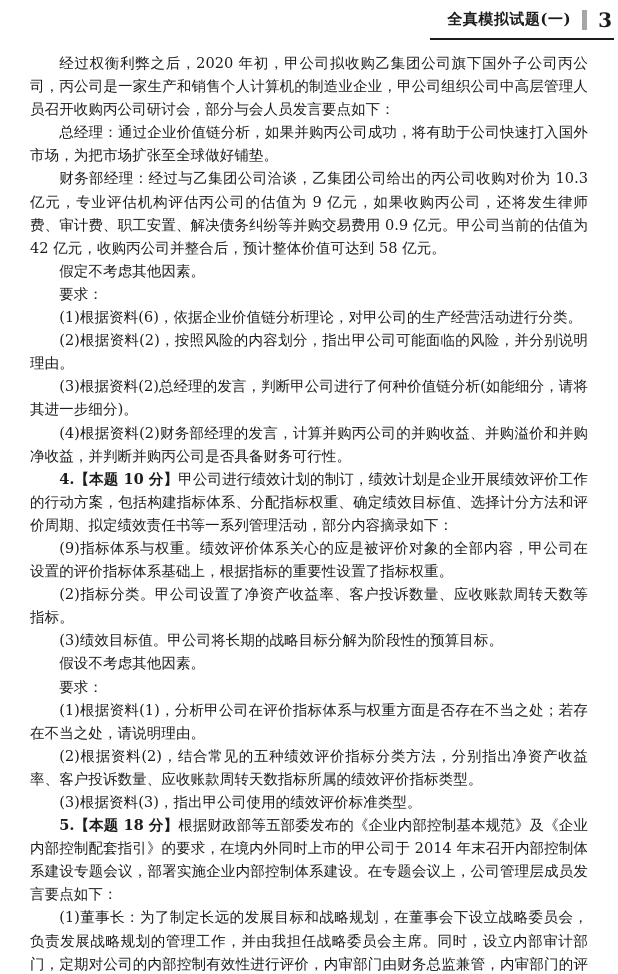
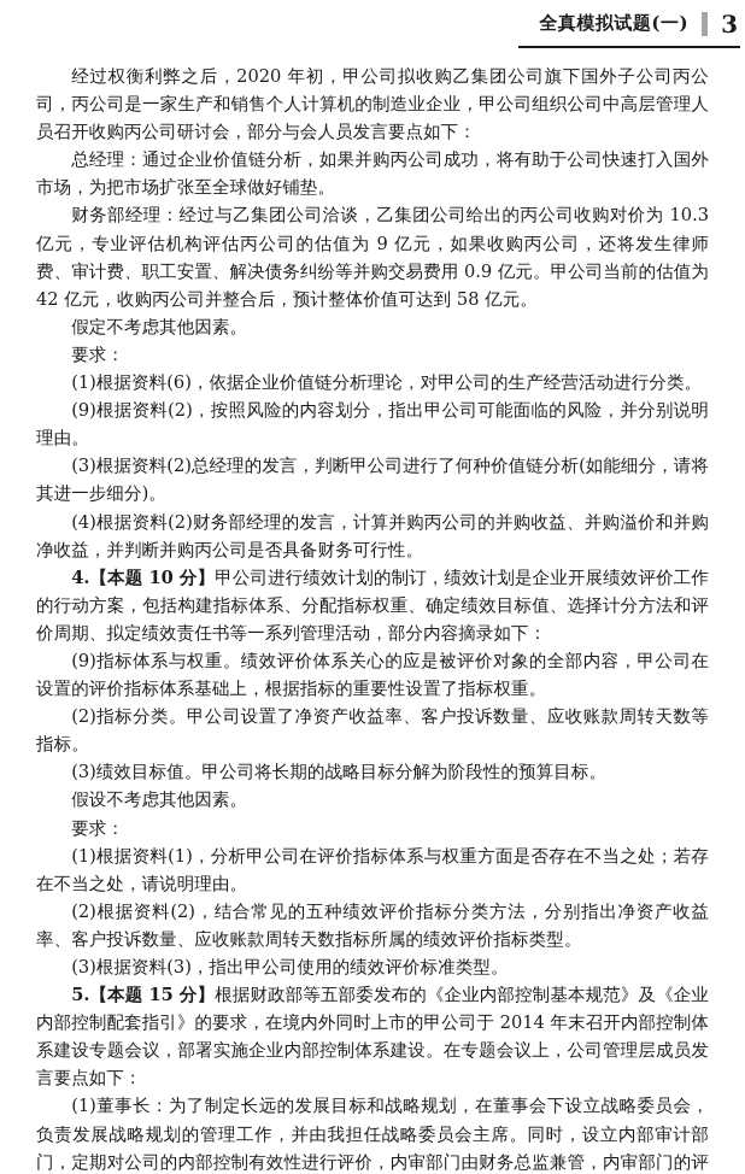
  全真模拟试题(一)
  3
  经过权衡利弊之后，2020 年初，甲公司拟收购乙集团公司旗下国外子公司丙公司，丙公司是一家生产和销售个人计算机的制造业企业，甲公司组织公司中高层管理人员召开收购丙公司研讨会，部分与会人员发言要点如下：
  总经理：通过企业价值链分析，如果并购丙公司成功，将有助于公司快速打入国外市场，为把市场扩张至全球做好铺垫。
  财务部经理：经过与乙集团公司洽谈，乙集团公司给出的丙公司收购对价为 10.3 亿元，专业评估机构评估丙公司的估值为 9 亿元，如果收购丙公司，还将发生律师费、审计费、职工安置、解决债务纠纷等并购交易费用 0.9 亿元。甲公司当前的估值为 42 亿元，收购丙公司并整合后，预计整体价值可达到 58 亿元。
  假定不考虑其他因素。
  要求：
  (1)根据资料(6)，依据企业价值链分析理论，对甲公司的生产经营活动进行分类。
- (2)根据资料(2)，按照风险的内容划分，指出甲公司可能面临的风险，并分别说明理由。
+ (9)根据资料(2)，按照风险的内容划分，指出甲公司可能面临的风险，并分别说明理由。
  (3)根据资料(2)总经理的发言，判断甲公司进行了何种价值链分析(如能细分，请将其进一步细分)。
  (4)根据资料(2)财务部经理的发言，计算并购丙公司的并购收益、并购溢价和并购净收益，并判断并购丙公司是否具备财务可行性。
  4.【本题 10 分】甲公司进行绩效计划的制订，绩效计划是企业开展绩效评价工作的行动方案，包括构建指标体系、分配指标权重、确定绩效目标值、选择计分方法和评价周期、拟定绩效责任书等一系列管理活动，部分内容摘录如下：
  (9)指标体系与权重。绩效评价体系关心的应是被评价对象的全部内容，甲公司在设置的评价指标体系基础上，根据指标的重要性设置了指标权重。
  (2)指标分类。甲公司设置了净资产收益率、客户投诉数量、应收账款周转天数等指标。
  (3)绩效目标值。甲公司将长期的战略目标分解为阶段性的预算目标。
  假设不考虑其他因素。
  要求：
  (1)根据资料(1)，分析甲公司在评价指标体系与权重方面是否存在不当之处；若存在不当之处，请说明理由。
  (2)根据资料(2)，结合常见的五种绩效评价指标分类方法，分别指出净资产收益率、客户投诉数量、应收账款周转天数指标所属的绩效评价指标类型。
  (3)根据资料(3)，指出甲公司使用的绩效评价标准类型。
- 5.【本题 18 分】根据财政部等五部委发布的《企业内部控制基本规范》及《企业内部控制配套指引》的要求，在境内外同时上市的甲公司于 2014 年末召开内部控制体系建设专题会议，部署实施企业内部控制体系建设。在专题会议上，公司管理层成员发言要点如下：
+ 5.【本题 15 分】根据财政部等五部委发布的《企业内部控制基本规范》及《企业内部控制配套指引》的要求，在境内外同时上市的甲公司于 2014 年末召开内部控制体系建设专题会议，部署实施企业内部控制体系建设。在专题会议上，公司管理层成员发言要点如下：
  (1)董事长：为了制定长远的发展目标和战略规划，在董事会下设立战略委员会，负责发展战略规划的管理工作，并由我担任战略委员会主席。同时，设立内部审计部门，定期对公司的内部控制有效性进行评价，内审部门由财务总监兼管，内审部门的评
